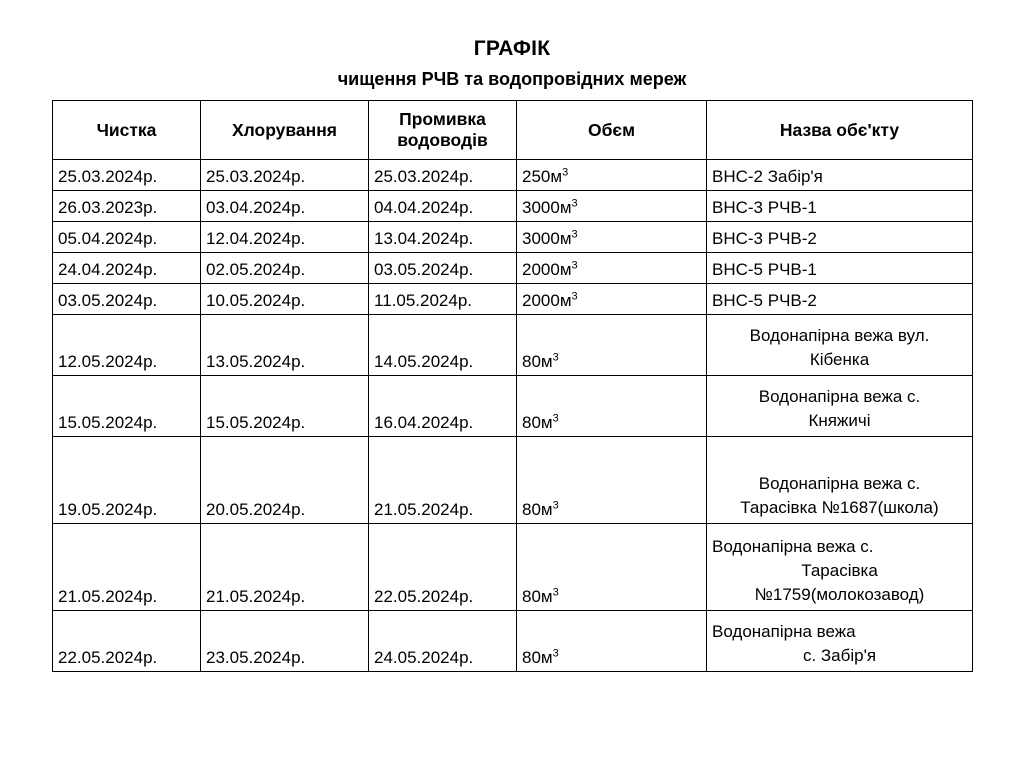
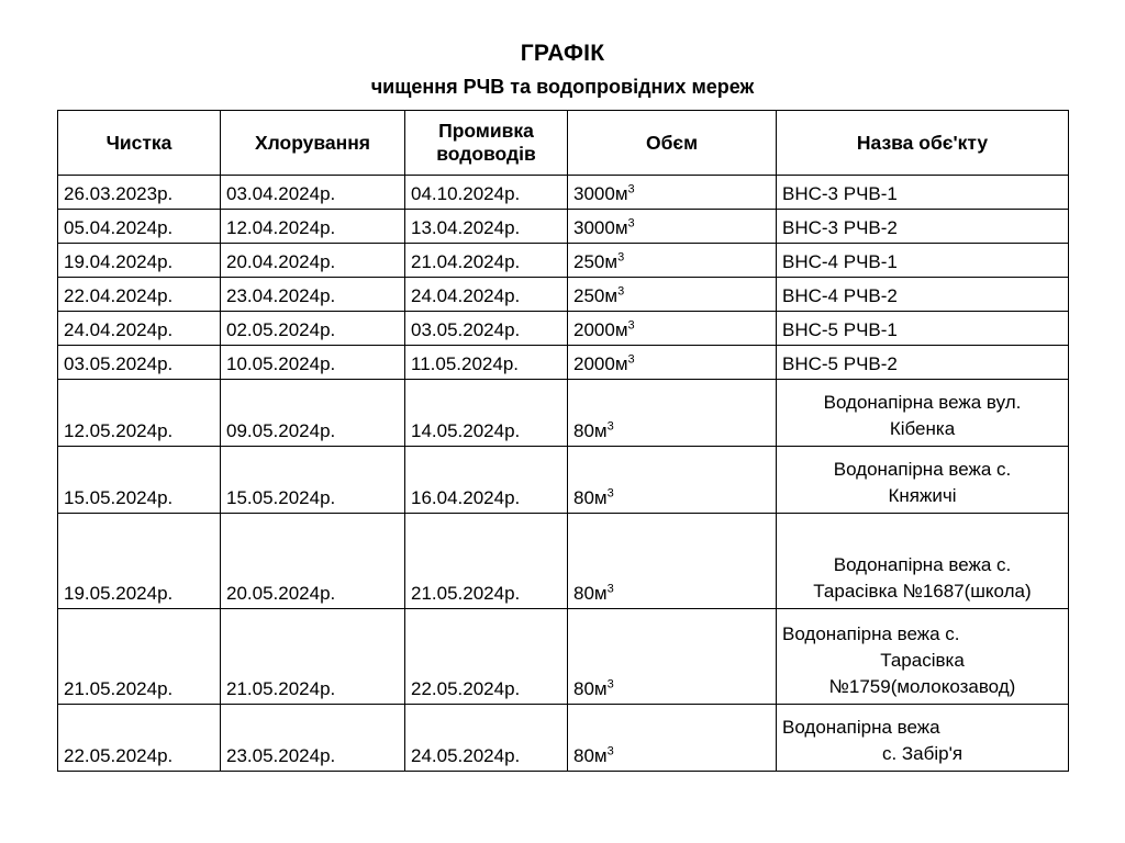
  ГРАФІК
  чищення РЧВ та водопровідних мереж
  Чистка	Хлорування	Промивка водоводів	Обєм	Назва обє'кту
- 25.03.2024р.	25.03.2024р.	25.03.2024р.	250м3	ВНС-2 Забір'я
- 26.03.2023р.	03.04.2024р.	04.04.2024р.	3000м3	ВНС-3 РЧВ-1
+ 26.03.2023р.	03.04.2024р.	04.10.2024р.	3000м3	ВНС-3 РЧВ-1
  05.04.2024р.	12.04.2024р.	13.04.2024р.	3000м3	ВНС-3 РЧВ-2
+ 19.04.2024р.	20.04.2024р.	21.04.2024р.	250м3	ВНС-4 РЧВ-1
+ 22.04.2024р.	23.04.2024р.	24.04.2024р.	250м3	ВНС-4 РЧВ-2
  24.04.2024р.	02.05.2024р.	03.05.2024р.	2000м3	ВНС-5 РЧВ-1
  03.05.2024р.	10.05.2024р.	11.05.2024р.	2000м3	ВНС-5 РЧВ-2
- 12.05.2024р.	13.05.2024р.	14.05.2024р.	80м3	Водонапірна вежа вул. Кібенка
+ 12.05.2024р.	09.05.2024р.	14.05.2024р.	80м3	Водонапірна вежа вул. Кібенка
  15.05.2024р.	15.05.2024р.	16.04.2024р.	80м3	Водонапірна вежа с. Княжичі
  19.05.2024р.	20.05.2024р.	21.05.2024р.	80м3	Водонапірна вежа с. Тарасівка №1687(школа)
  21.05.2024р.	21.05.2024р.	22.05.2024р.	80м3	Водонапірна вежа с. Тарасівка №1759(молокозавод)
  22.05.2024р.	23.05.2024р.	24.05.2024р.	80м3	Водонапірна вежа с. Забір'я
